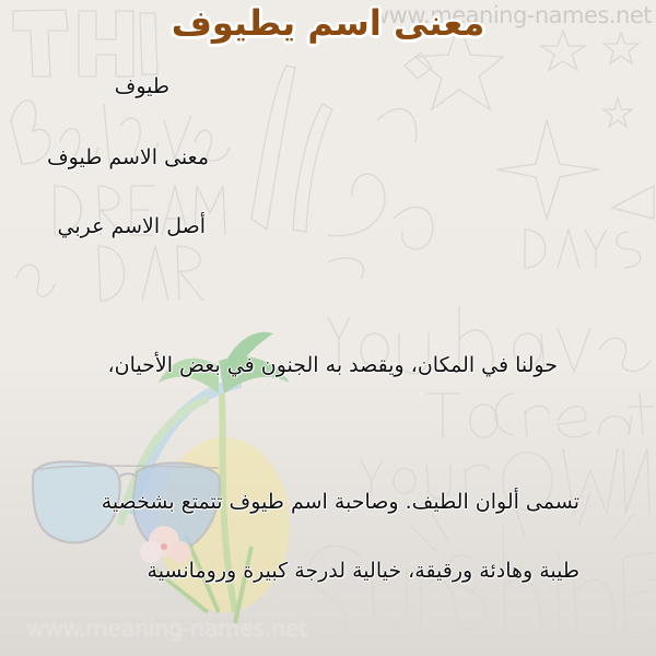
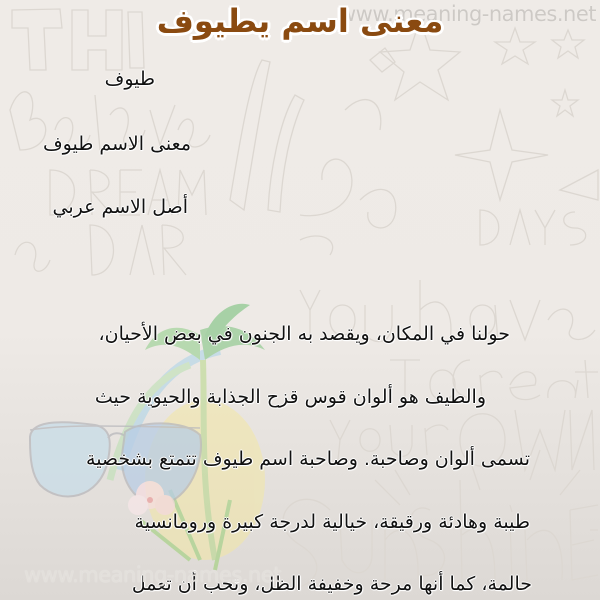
  www.meaning-names.net
  معنى اسم يطيوف
  طيوف
  معنى الاسم طيوف
  أصل الاسم عربي
  حولنا في المكان، ويقصد به الجنون في بعض الأحيان،
+ والطيف هو ألوان قوس قزح الجذابة والحيوية حيث
- تسمى ألوان الطيف. وصاحبة اسم طيوف تتمتع بشخصية
+ تسمى ألوان وصاحبة. وصاحبة اسم طيوف تتمتع بشخصية
  طيبة وهادئة ورقيقة، خيالية لدرجة كبيرة ورومانسية
+ حالمة، كما أنها مرحة وخفيفة الظل، وتحب أن تعمل
  www.meaning-names.net
